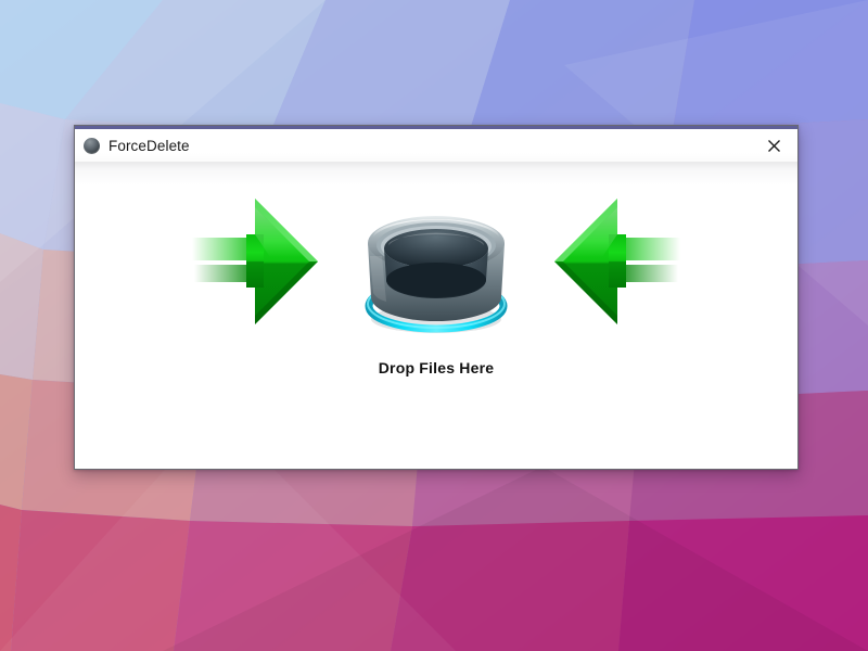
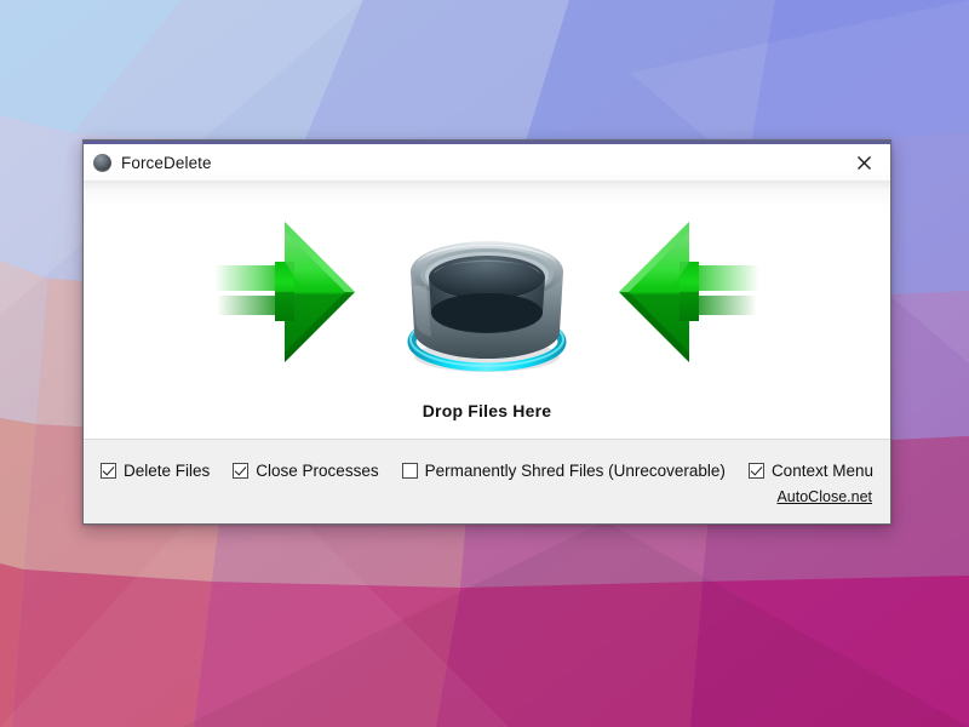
  ForceDelete
  Drop Files Here
+ Delete Files
+ Close Processes
+ Permanently Shred Files (Unrecoverable)
+ Context Menu
+ AutoClose.net
